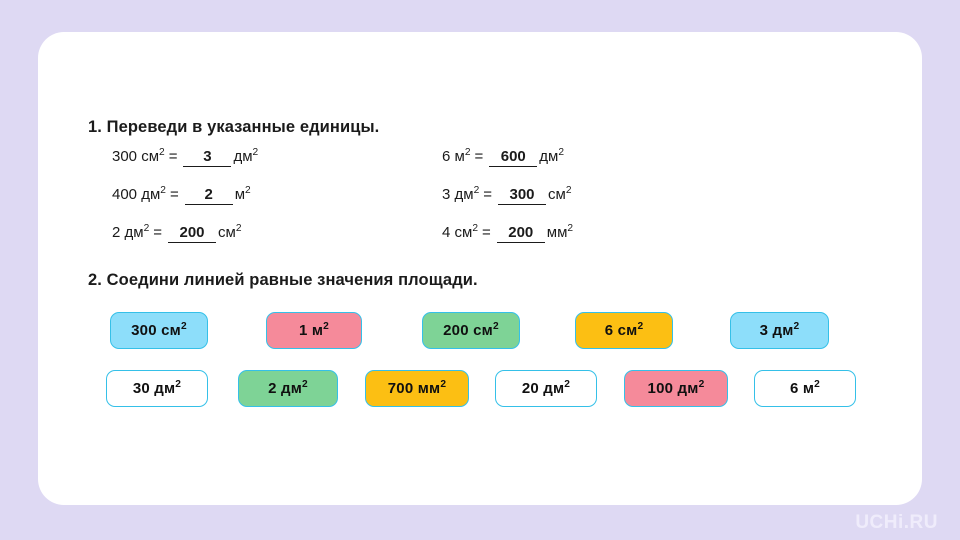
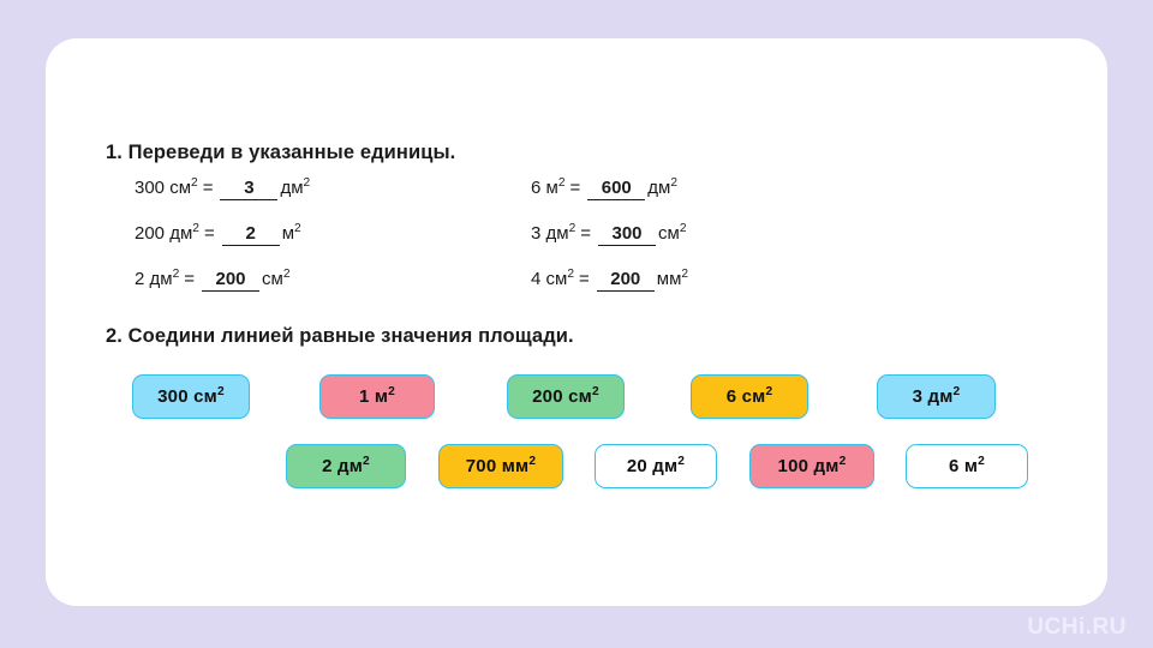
  1. Переведи в указанные единицы.
  300 см2
  =
  3
  дм2
  6 м2
  =
  600
  дм2
- 400 дм2
+ 200 дм2
  =
  2
  м2
  3 дм2
  =
  300
  см2
  2 дм2
  =
  200
  см2
  4 см2
  =
  200
  мм2
  2. Соедини линией равные значения площади.
  300 см2
  1 м2
  200 см2
  6 см2
  3 дм2
- 30 дм2
  2 дм2
  700 мм2
  20 дм2
  100 дм2
  6 м2
